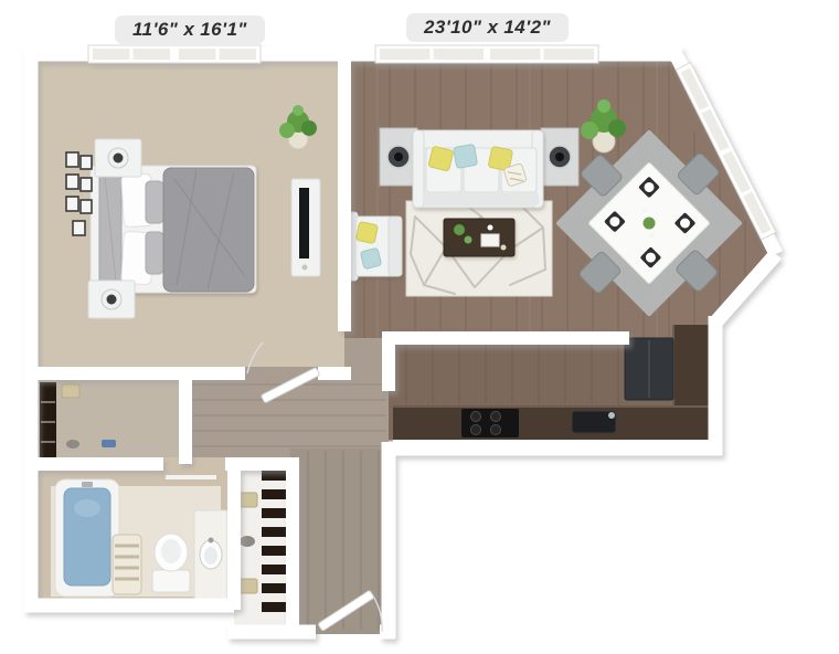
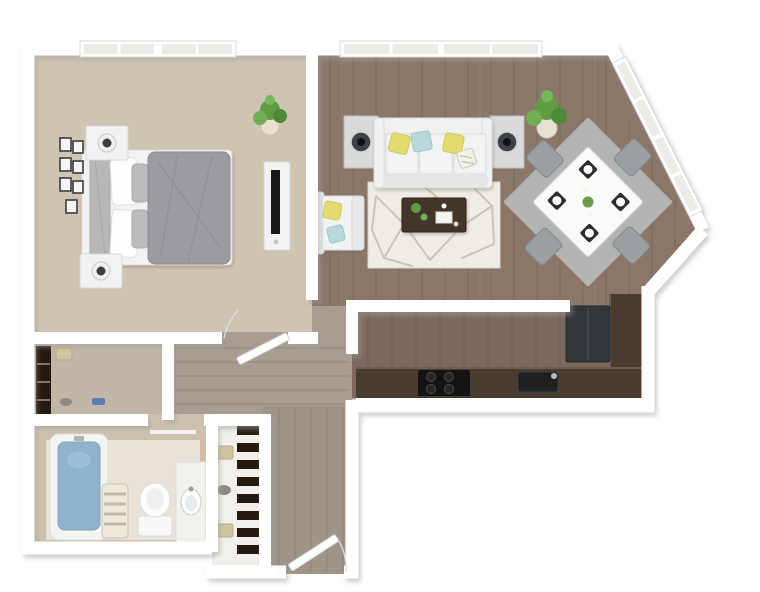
- 11'6" x 16'1"
- 23'10" x 14'2"
